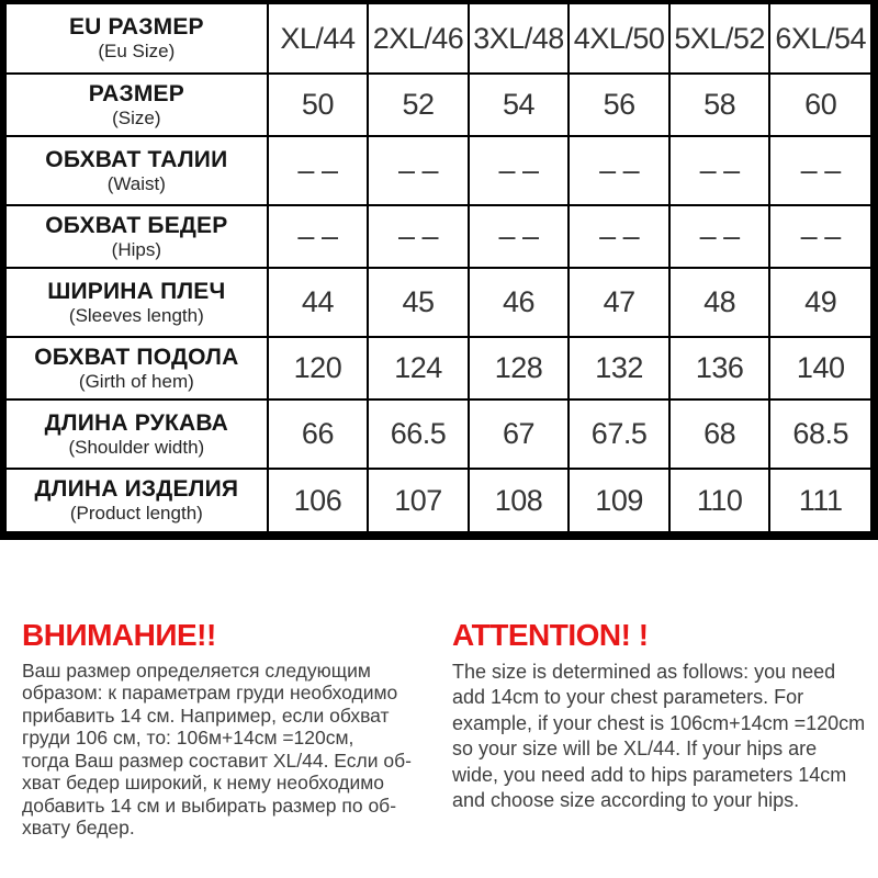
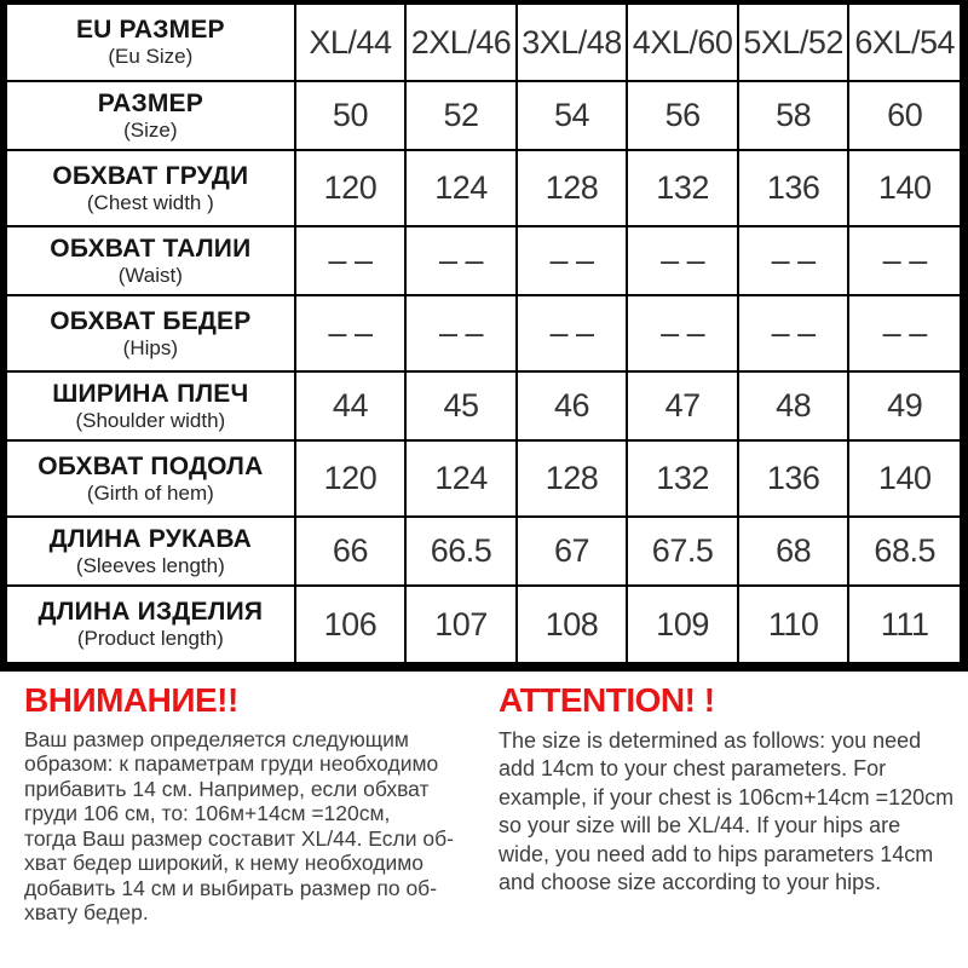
- EU РАЗМЕР(Eu Size)	XL/44	2XL/46	3XL/48	4XL/50	5XL/52	6XL/54
+ EU РАЗМЕР(Eu Size)	XL/44	2XL/46	3XL/48	4XL/60	5XL/52	6XL/54
  РАЗМЕР(Size)	50	52	54	56	58	60
+ ОБХВАТ ГРУДИ(Chest width )	120	124	128	132	136	140
  ОБХВАТ ТАЛИИ(Waist)	– –	– –	– –	– –	– –	– –
  ОБХВАТ БЕДЕР(Hips)	– –	– –	– –	– –	– –	– –
- ШИРИНА ПЛЕЧ(Sleeves length)	44	45	46	47	48	49
+ ШИРИНА ПЛЕЧ(Shoulder width)	44	45	46	47	48	49
  ОБХВАТ ПОДОЛА(Girth of hem)	120	124	128	132	136	140
- ДЛИНА РУКАВА(Shoulder width)	66	66.5	67	67.5	68	68.5
+ ДЛИНА РУКАВА(Sleeves length)	66	66.5	67	67.5	68	68.5
  ДЛИНА ИЗДЕЛИЯ(Product length)	106	107	108	109	110	111
  ВНИМАНИЕ!!
  Ваш размер определяется следующим
  образом: к параметрам груди необходимо
  прибавить 14 см. Например, если обхват
  груди 106 см, то: 106м+14см =120см,
  тогда Ваш размер составит XL/44. Если об-
  хват бедер широкий, к нему необходимо
  добавить 14 см и выбирать размер по об-
  хвату бедер.
  ATTENTION! !
  The size is determined as follows: you need
  add 14cm to your chest parameters. For
  example, if your chest is 106cm+14cm =120cm
  so your size will be XL/44. If your hips are
  wide, you need add to hips parameters 14cm
  and choose size according to your hips.
